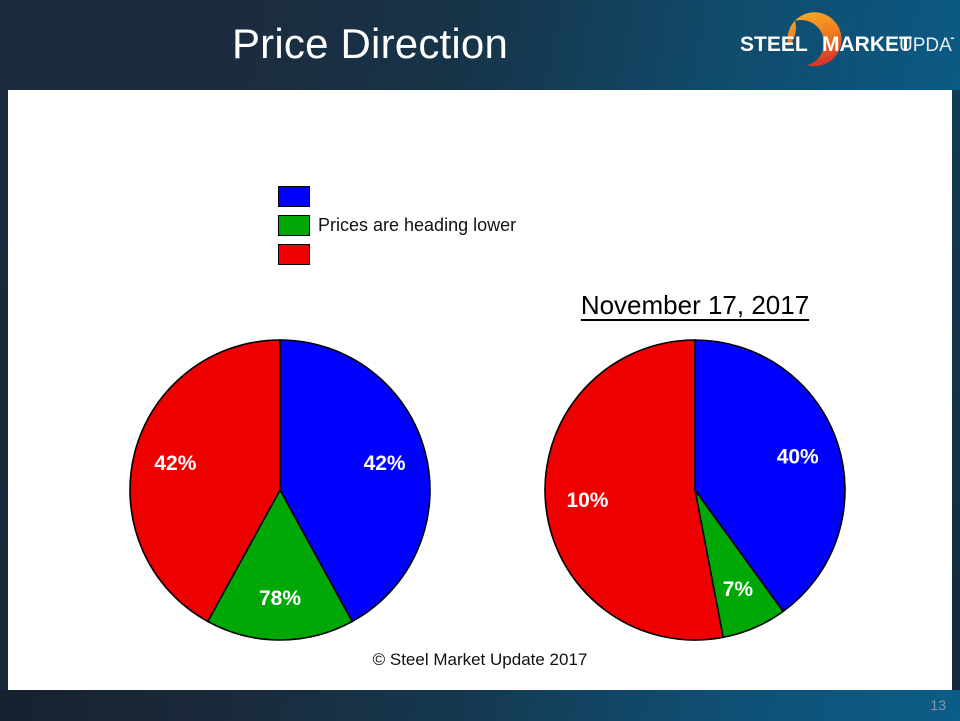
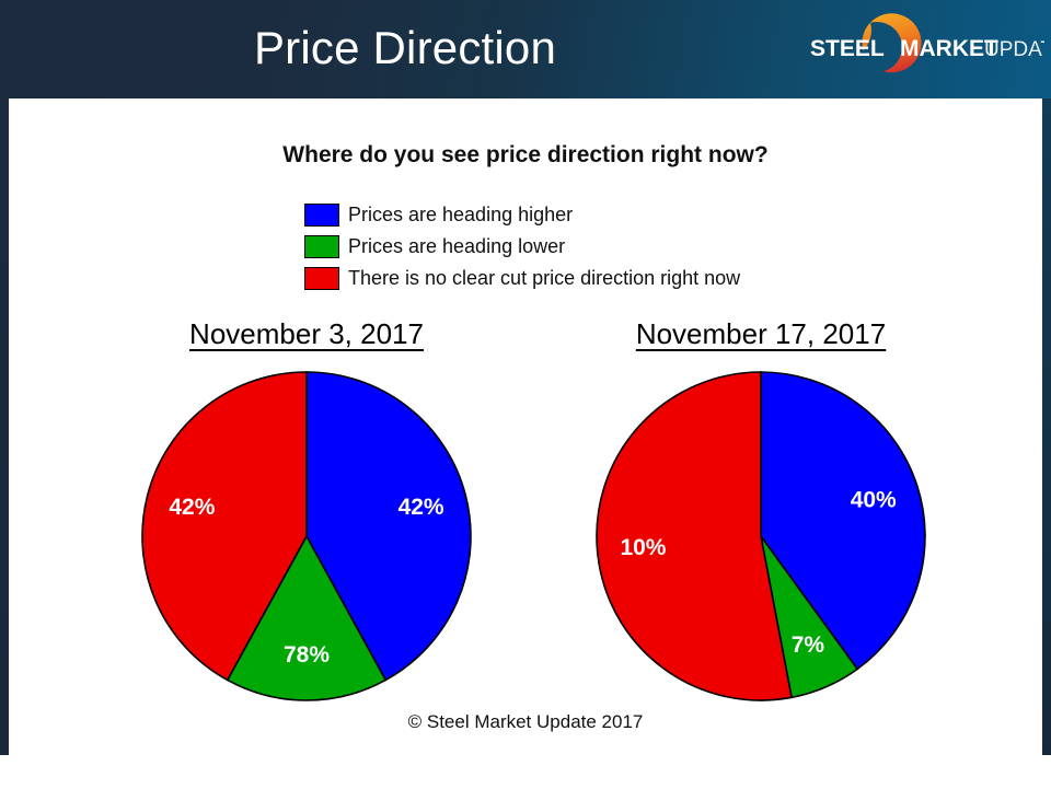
  Price Direction
  STEEL
  MARKET
+ Where do you see price direction right now?
+ Prices are heading higher
  Prices are heading lower
+ There is no clear cut price direction right now
+ November 3, 2017
  42%
  78%
  42%
  November 17, 2017
  40%
  7%
  10%
  © Steel Market Update 2017
- 13
